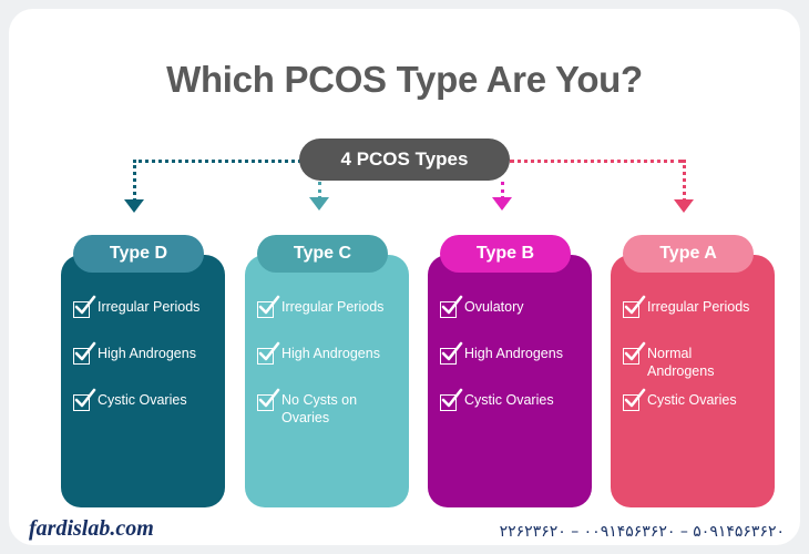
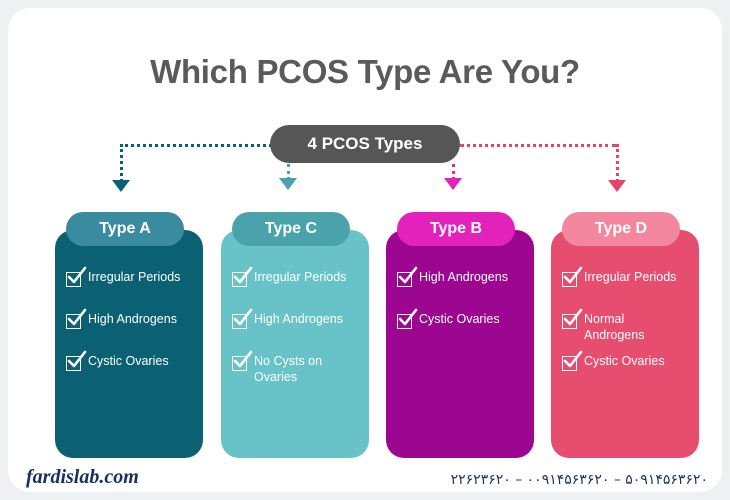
  Which PCOS Type Are You?
  4 PCOS Types
- Type D
+ Type A
  Irregular Periods
  High Androgens
  Cystic Ovaries
  Type C
  Irregular Periods
  High Androgens
  No Cysts on Ovaries
  Type B
- Ovulatory
  High Androgens
  Cystic Ovaries
- Type A
+ Type D
  Irregular Periods
  Normal Androgens
  Cystic Ovaries
  fardislab.com
  ۰۲۶۳۶۵۴۱۹۰۵ – ۰۲۶۳۶۵۴۱۹۰۰ – ۰۲۶۳۲۶۲۲
